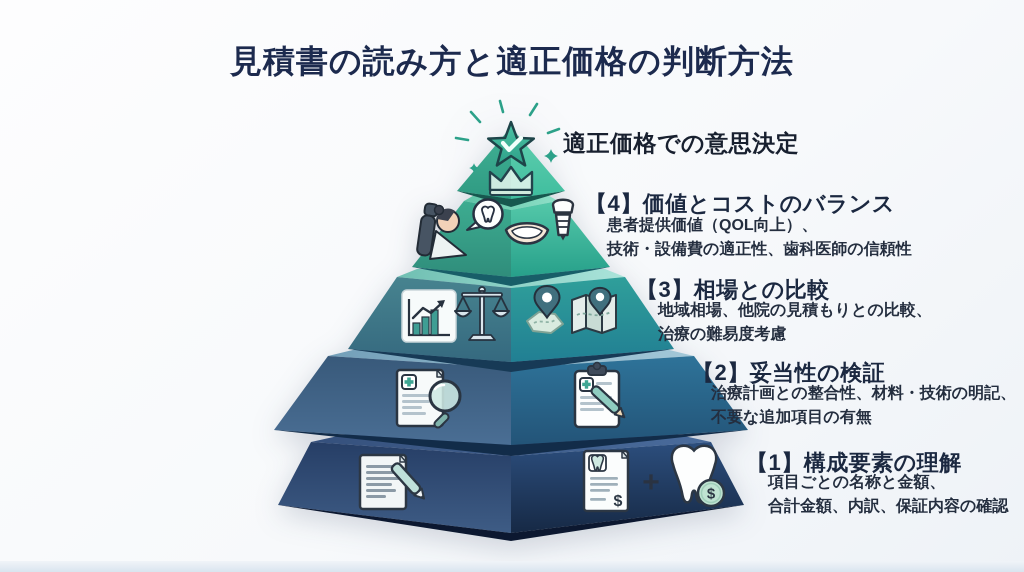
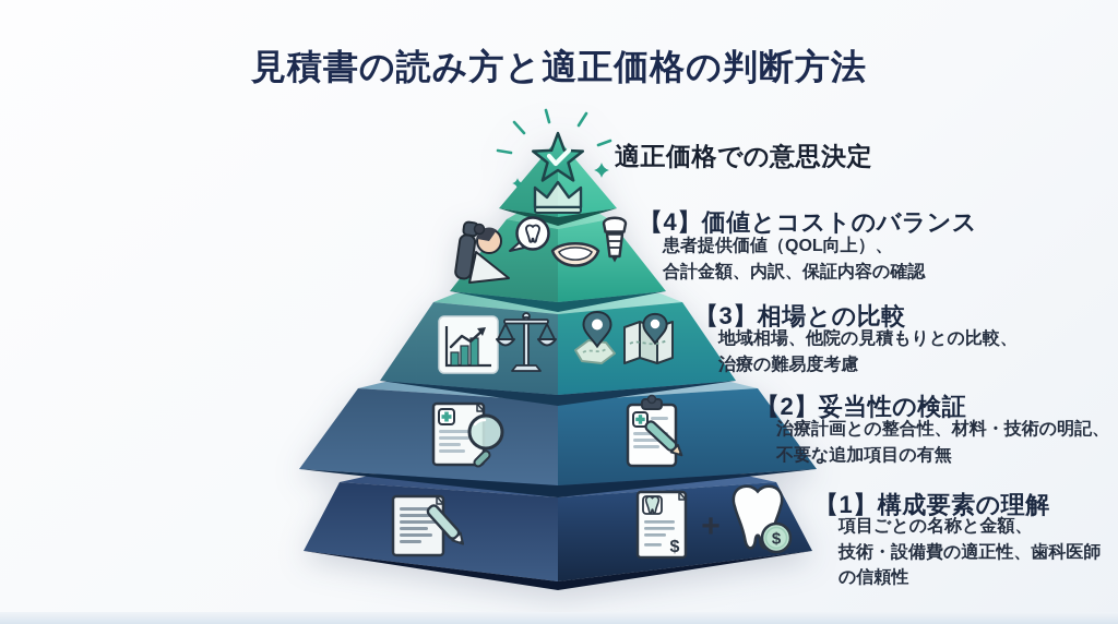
  見積書の読み方と適正価格の判断方法
  $
  +
  $
  適正価格での意思決定
  【4】価値とコストのバランス
  患者提供価値（QOL向上）、
- 技術・設備費の適正性、歯科医師の信頼性
+ 合計金額、内訳、保証内容の確認
  【3】相場との比較
  地域相場、他院の見積もりとの比較、
  治療の難易度考慮
  【2】妥当性の検証
  治療計画との整合性、材料・技術の明記、
  不要な追加項目の有無
  【1】構成要素の理解
  項目ごとの名称と金額、
- 合計金額、内訳、保証内容の確認
+ 技術・設備費の適正性、歯科医師の信頼性
